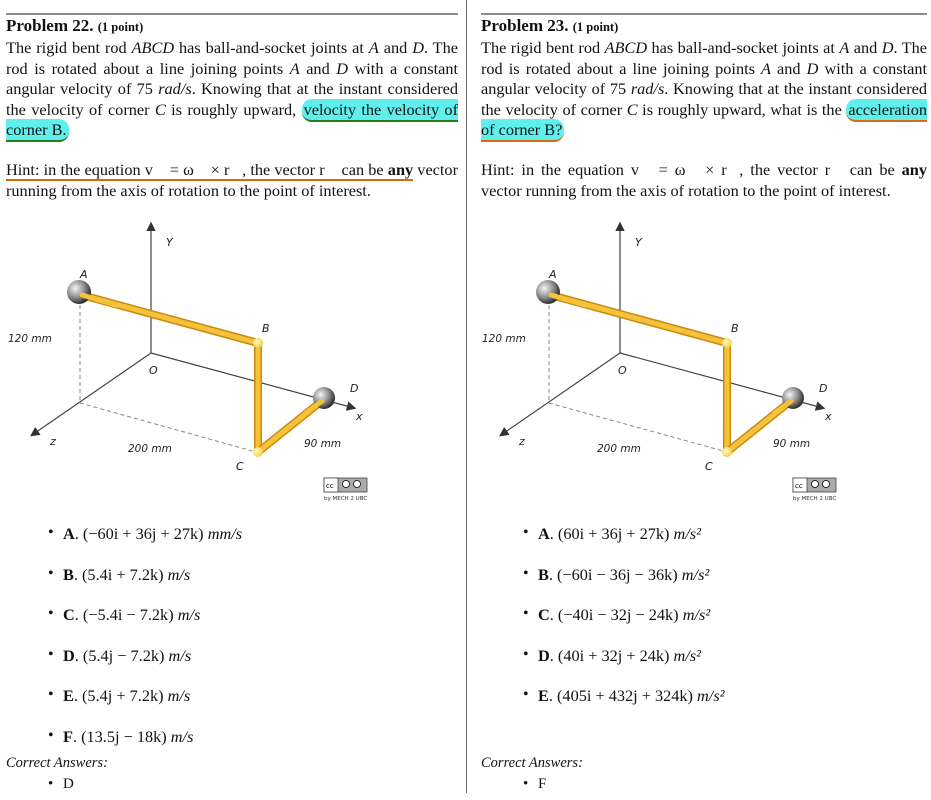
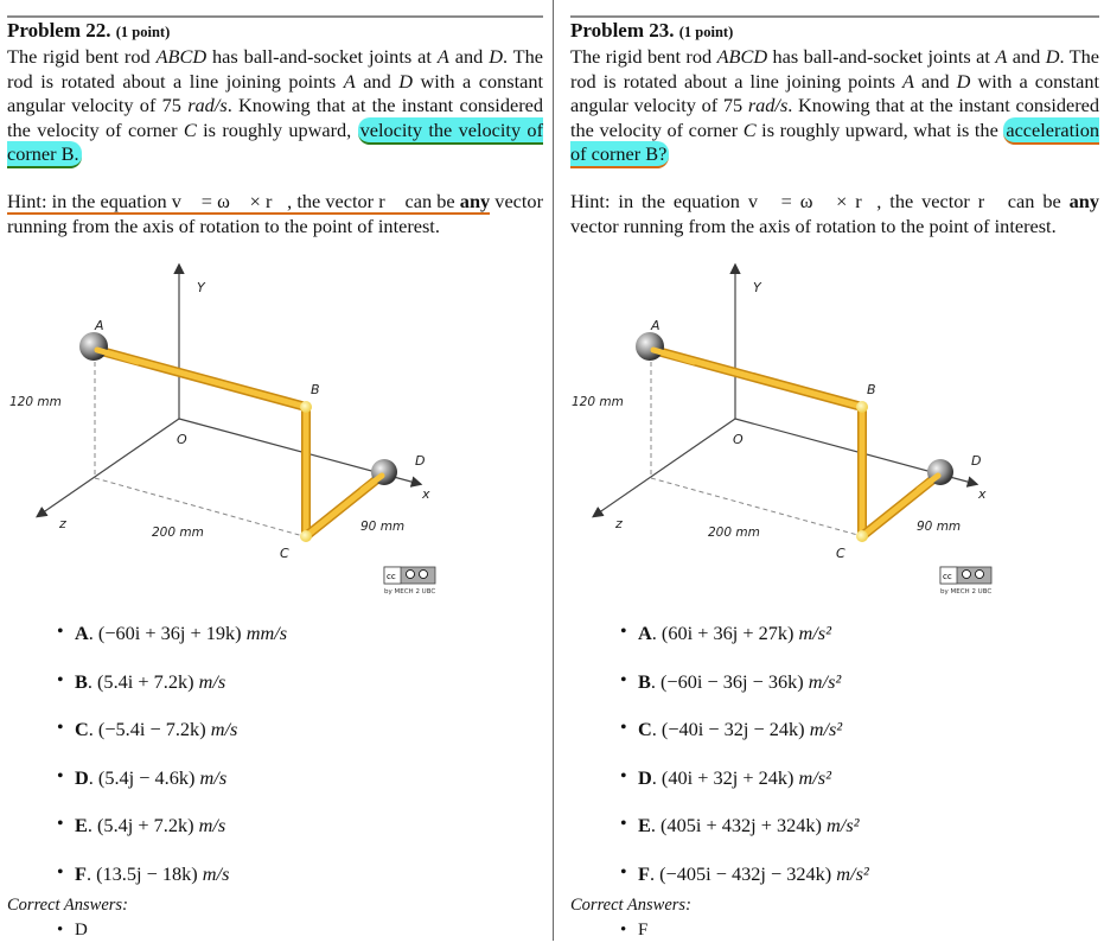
  Problem 22. (1 point)
  The rigid bent rod ABCD has ball-and-socket joints at A and D. The rod is rotated about a line joining points A and D with a constant angular velocity of 75 rad/s. Knowing that at the instant considered the velocity of corner C is roughly upward, velocity the velocity of corner B.
  Hint: in the equation v⃗ = ω⃗ × r⃗, the vector r⃗ can be any vector running from the axis of rotation to the point of interest.
  Y
  A
  B
  O
  D
  x
  z
  C
  120 mm
  200 mm
  90 mm
  cc
- A. (−60i + 36j + 27k) mm/s
+ A. (−60i + 36j + 19k) mm/s
  B. (5.4i + 7.2k) m/s
  C. (−5.4i − 7.2k) m/s
- D. (5.4j − 7.2k) m/s
+ D. (5.4j − 4.6k) m/s
  E. (5.4j + 7.2k) m/s
  F. (13.5j − 18k) m/s
  Correct Answers:
  D
  Problem 23. (1 point)
  The rigid bent rod ABCD has ball-and-socket joints at A and D. The rod is rotated about a line joining points A and D with a constant angular velocity of 75 rad/s. Knowing that at the instant considered the velocity of corner C is roughly upward, what is the acceleration of corner B?
  Hint: in the equation v⃗ = ω⃗ × r⃗, the vector r⃗ can be any vector running from the axis of rotation to the point of interest.
  Y
  A
  B
  O
  D
  x
  z
  C
  120 mm
  200 mm
  90 mm
  cc
  A. (60i + 36j + 27k) m/s²
  B. (−60i − 36j − 36k) m/s²
  C. (−40i − 32j − 24k) m/s²
  D. (40i + 32j + 24k) m/s²
  E. (405i + 432j + 324k) m/s²
+ F. (−405i − 432j − 324k) m/s²
  Correct Answers:
  F
